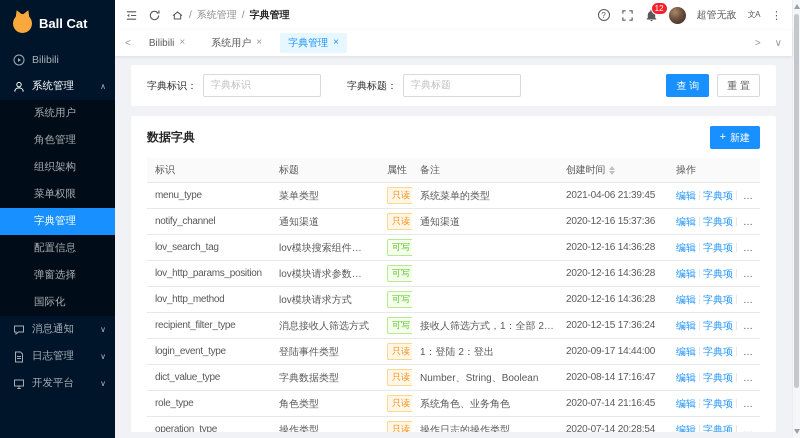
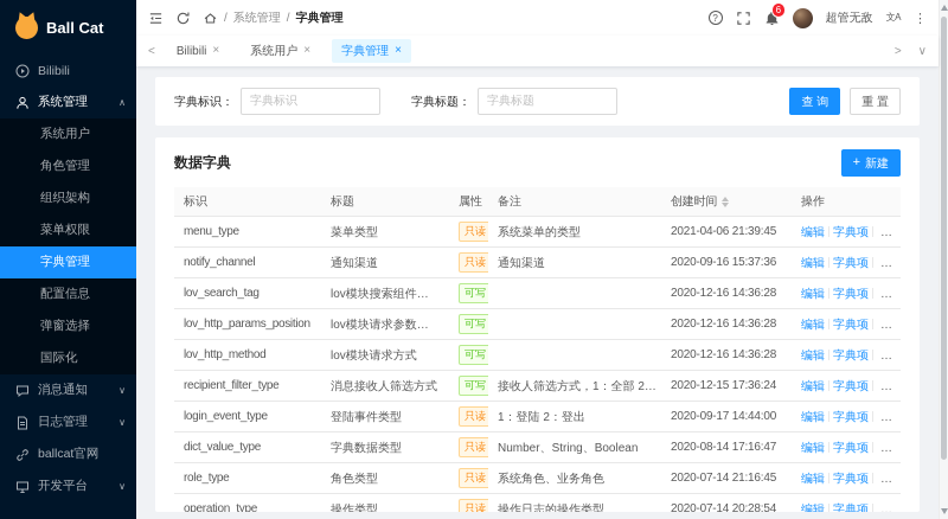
  Ball Cat
  Bilibili
  系统管理
  ∧
  系统用户
  角色管理
  组织架构
  菜单权限
  字典管理
  配置信息
  弹窗选择
  国际化
  消息通知
  ∨
  日志管理
  ∨
+ ballcat官网
  开发平台
  ∨
  /
  系统管理
  /
  字典管理
  ?
- 12
+ 6
  超管无敌
  文A
  ⋮
  <
  Bilibili
  ×
  系统用户
  ×
  字典管理
  ×
  >
  ∨
  字典标识：
  字典标识
  字典标题：
  字典标题
  查 询
  重 置
  数据字典
  +
  新建
  标识	标题	属性	备注	创建时间	操作
  menu_type	菜单类型	只读	系统菜单的类型	2021-04-06 21:39:45	编辑 字典项 除
- notify_channel	通知渠道	只读	通知渠道	2020-12-16 15:37:36	编辑 字典项 除
+ notify_channel	通知渠道	只读	通知渠道	2020-09-16 15:37:36	编辑 字典项 除
  lov_search_tag	lov模块搜索组件标签	可写		2020-12-16 14:36:28	编辑 字典项 除
  lov_http_params_position	lov模块请求参数位置	可写		2020-12-16 14:36:28	编辑 字典项 除
  lov_http_method	lov模块请求方式	可写		2020-12-16 14:36:28	编辑 字典项 除
  recipient_filter_type	消息接收人筛选方式	可写	接收人筛选方式，1：全部 2：用	2020-12-15 17:36:24	编辑 字典项 除
  login_event_type	登陆事件类型	只读	1：登陆 2：登出	2020-09-17 14:44:00	编辑 字典项 除
  dict_value_type	字典数据类型	只读	Number、String、Boolean	2020-08-14 17:16:47	编辑 字典项 除
  role_type	角色类型	只读	系统角色、业务角色	2020-07-14 21:16:45	编辑 字典项 除
  operation_type	操作类型	只读	操作日志的操作类型	2020-07-14 20:28:54	编辑 字典项
